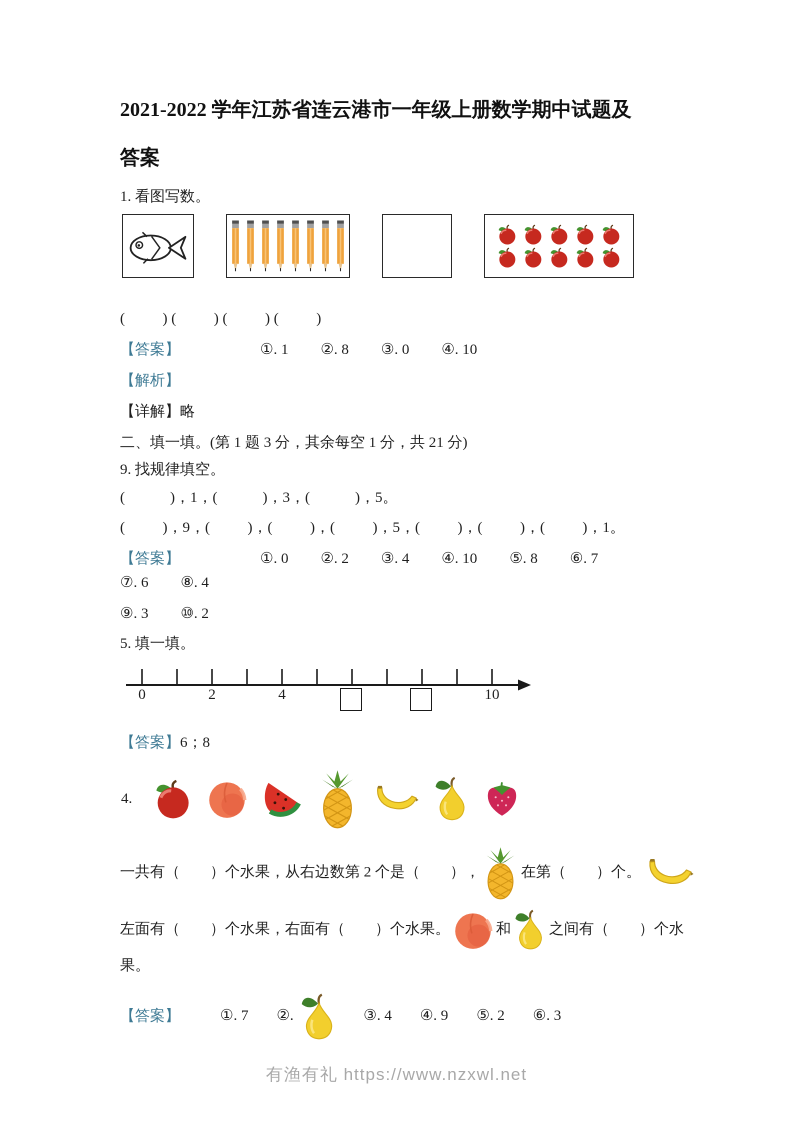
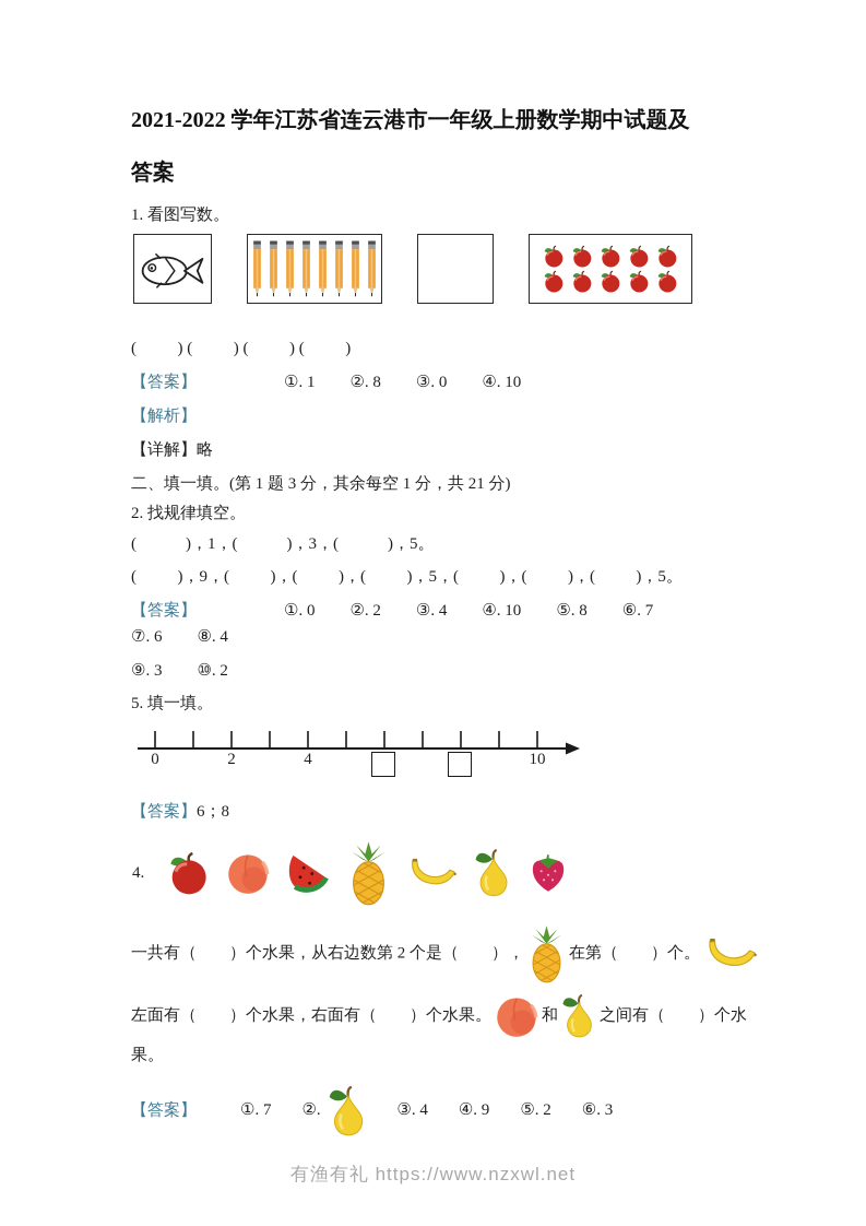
  2021-2022 学年江苏省连云港市一年级上册数学期中试题及
  答案
  1. 看图写数。
  ( ) ( ) ( ) ( )
  【答案】 ①. 1 ②. 8 ③. 0 ④. 10
  【解析】
  【详解】略
  二、填一填。(第 1 题 3 分，其余每空 1 分，共 21 分)
- 9. 找规律填空。
+ 2. 找规律填空。
  ( )，1，( )，3，( )，5。
- ( )，9，( )，( )，( )，5，( )，( )，( )，1。
+ ( )，9，( )，( )，( )，5，( )，( )，( )，5。
  【答案】 ①. 0 ②. 2 ③. 4 ④. 10 ⑤. 8 ⑥. 7⑦. 6 ⑧. 4
  ⑨. 3 ⑩. 2
  5. 填一填。
  0
  2
  4
  10
  【答案】6；8
  4.
  一共有（ ）个水果，从右边数第 2 个是（ ）， 在第（ ）个。
  左面有（ ）个水果，右面有（ ）个水果。 和 之间有（ ）个水果。
  【答案】 ①. 7 ②. ③. 4 ④. 9 ⑤. 2 ⑥. 3
  有渔有礼 https://www.nzxwl.net
